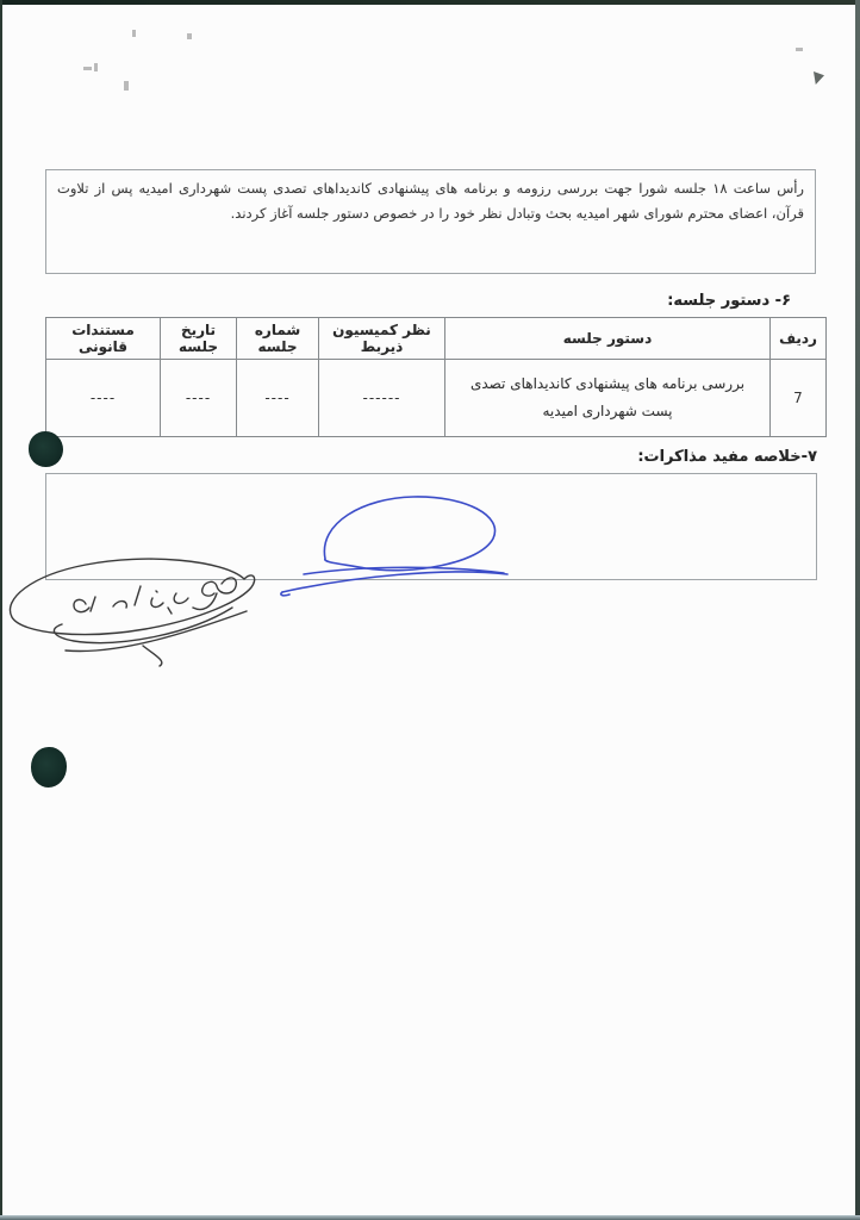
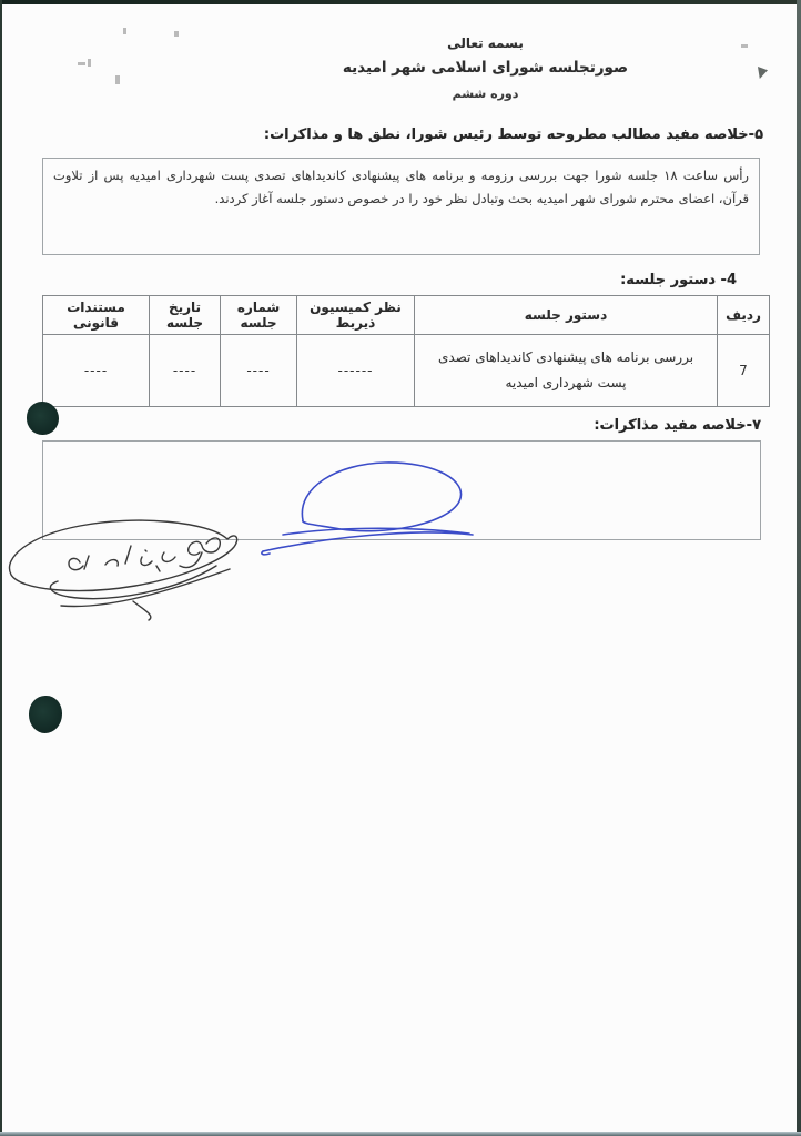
+ بسمه تعالی
+ صورتجلسه شورای اسلامی شهر امیدیه
+ دوره ششم
+ ۵-خلاصه مفید مطالب مطروحه توسط رئیس شورا، نطق ها و مذاکرات:
  رأس ساعت ۱۸ جلسه شورا جهت بررسی رزومه و برنامه های پیشنهادی کاندیداهای تصدی پست شهرداری امیدیه پس از تلاوت قرآن، اعضای محترم شورای شهر امیدیه بحث وتبادل نظر خود را در خصوص دستور جلسه آغاز کردند.
- ۶- دستور جلسه:
+ 4- دستور جلسه:
  ردیف	دستور جلسه	نظر کمیسیون ذیربط	شماره جلسه	تاریخ جلسه	مستندات قانونی
  7	بررسی برنامه های پیشنهادی کاندیداهای تصدی پست شهرداری امیدیه	------	----	----	----
  ۷-خلاصه مفید مذاکرات:
